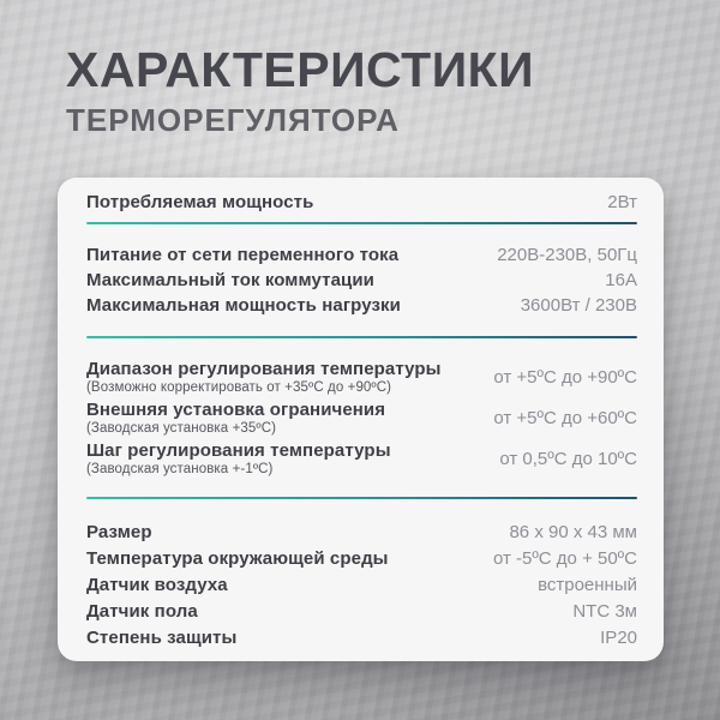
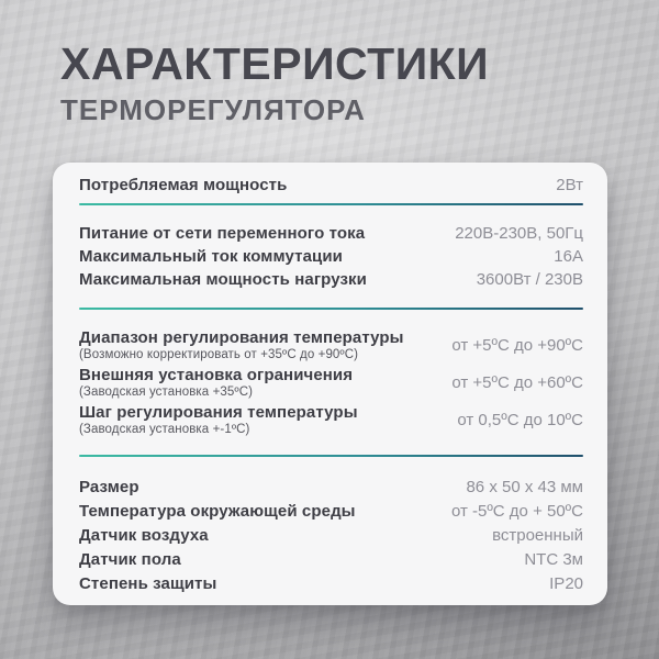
  ХАРАКТЕРИСТИКИ
  ТЕРМОРЕГУЛЯТОРА
  Потребляемая мощность
  2Вт
  Питание от сети переменного тока
  220В-230В, 50Гц
  Максимальный ток коммутации
  16A
  Максимальная мощность нагрузки
  3600Вт / 230В
  Диапазон регулирования температуры
  (Возможно корректировать от +35ºС до +90ºС)
  от +5ºС до +90ºС
  Внешняя установка ограничения
  (Заводская установка +35ºС)
  от +5ºС до +60ºС
  Шаг регулирования температуры
  (Заводская установка +-1ºС)
  от 0,5ºС до 10ºС
  Размер
- 86 х 90 х 43 мм
+ 86 х 50 х 43 мм
  Температура окружающей среды
  от -5ºС до + 50ºС
  Датчик воздуха
  встроенный
  Датчик пола
  NTC 3м
  Степень защиты
  IP20
